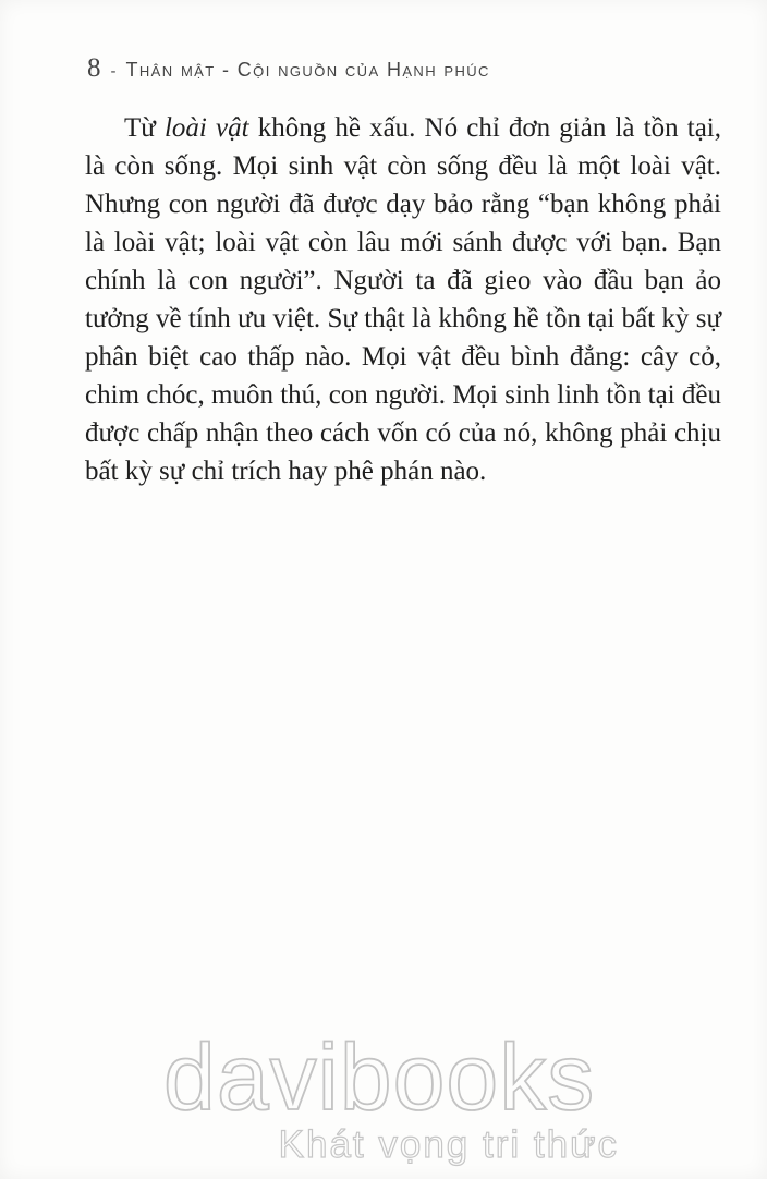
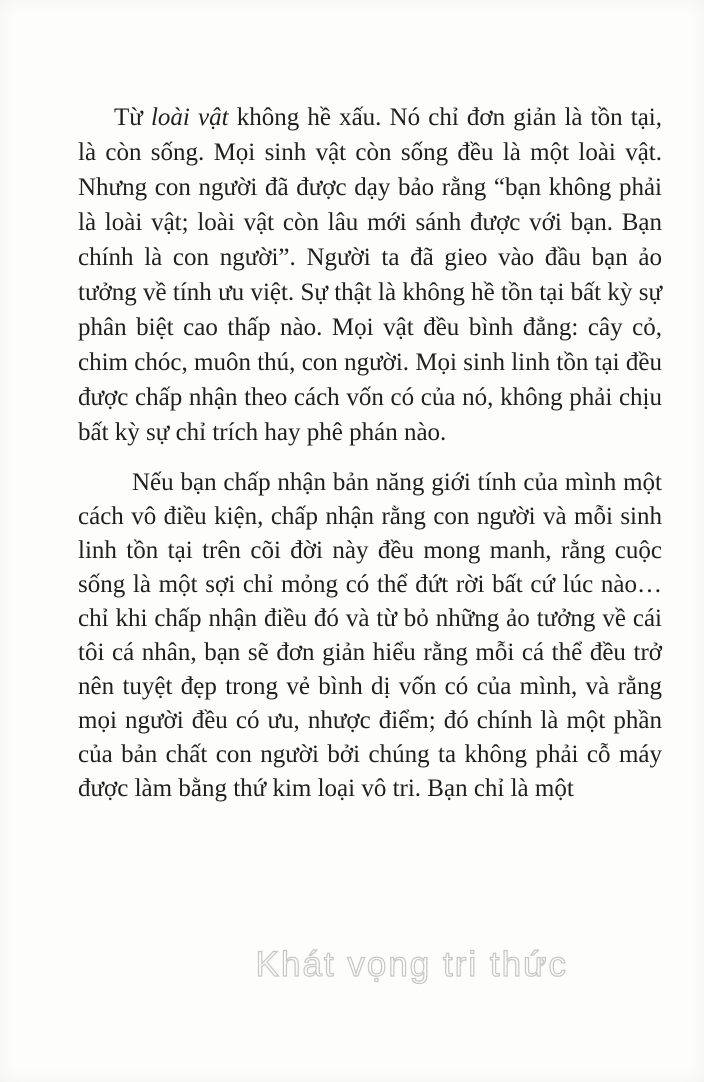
- 8
- -
- Thân mật - Cội nguồn của Hạnh phúc
- davibooks
  Khát vọng tri thức
  Từ loài vật không hề xấu. Nó chỉ đơn giản là tồn tại, là còn sống. Mọi sinh vật còn sống đều là một loài vật. Nhưng con người đã được dạy bảo rằng “bạn không phải là loài vật; loài vật còn lâu mới sánh được với bạn. Bạn chính là con người”. Người ta đã gieo vào đầu bạn ảo tưởng về tính ưu việt. Sự thật là không hề tồn tại bất kỳ sự phân biệt cao thấp nào. Mọi vật đều bình đẳng: cây cỏ, chim chóc, muôn thú, con người. Mọi sinh linh tồn tại đều được chấp nhận theo cách vốn có của nó, không phải chịu bất kỳ sự chỉ trích hay phê phán nào.
+ Nếu bạn chấp nhận bản năng giới tính của mình một cách vô điều kiện, chấp nhận rằng con người và mỗi sinh linh tồn tại trên cõi đời này đều mong manh, rằng cuộc sống là một sợi chỉ mỏng có thể đứt rời bất cứ lúc nào… chỉ khi chấp nhận điều đó và từ bỏ những ảo tưởng về cái tôi cá nhân, bạn sẽ đơn giản hiểu rằng mỗi cá thể đều trở nên tuyệt đẹp trong vẻ bình dị vốn có của mình, và rằng mọi người đều có ưu, nhược điểm; đó chính là một phần của bản chất con người bởi chúng ta không phải cỗ máy được làm bằng thứ kim loại vô tri. Bạn chỉ là một
